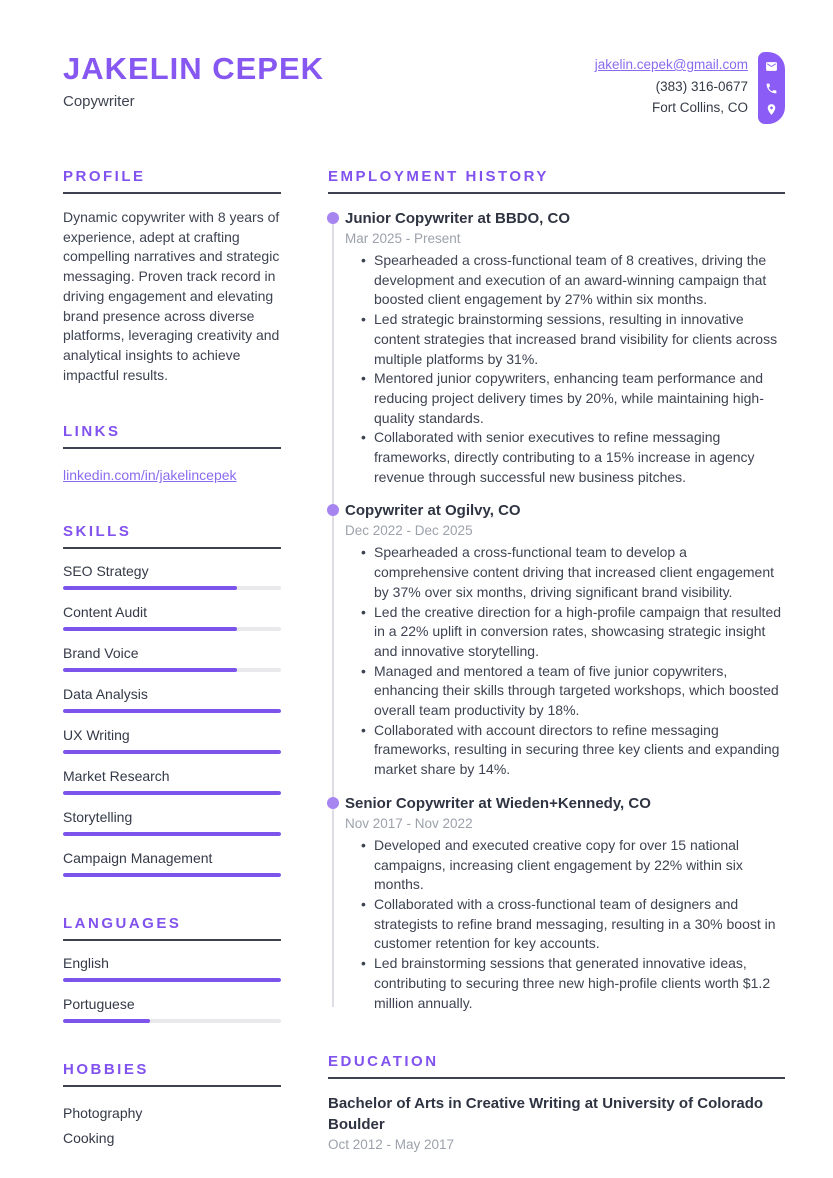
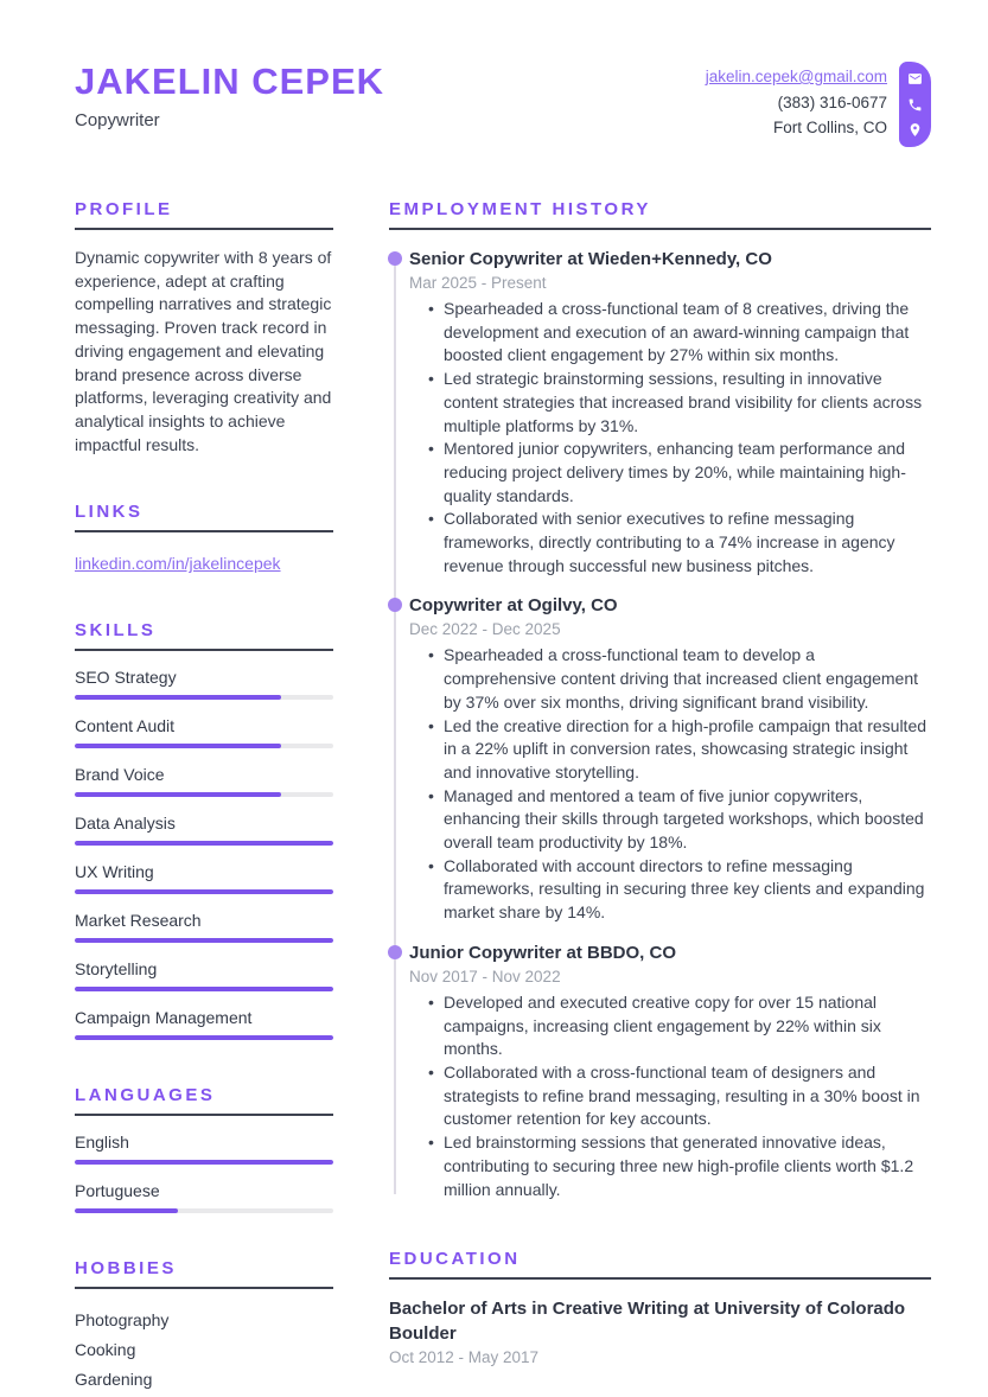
  JAKELIN CEPEK
  Copywriter
  jakelin.cepek@gmail.com
  (383) 316-0677
  Fort Collins, CO
  PROFILE
  Dynamic copywriter with 8 years of experience, adept at crafting compelling narratives and strategic messaging. Proven track record in driving engagement and elevating brand presence across diverse platforms, leveraging creativity and analytical insights to achieve impactful results.
  LINKS
  linkedin.com/in/jakelincepek
  SKILLS
  SEO Strategy
  Content Audit
  Brand Voice
  Data Analysis
  UX Writing
  Market Research
  Storytelling
  Campaign Management
  LANGUAGES
  English
  Portuguese
  HOBBIES
  Photography
  Cooking
+ Gardening
  EMPLOYMENT HISTORY
- Junior Copywriter at BBDO, CO
+ Senior Copywriter at Wieden+Kennedy, CO
  Mar 2025 - Present
  Spearheaded a cross-functional team of 8 creatives, driving the development and execution of an award-winning campaign that boosted client engagement by 27% within six months.
  Led strategic brainstorming sessions, resulting in innovative content strategies that increased brand visibility for clients across multiple platforms by 31%.
  Mentored junior copywriters, enhancing team performance and reducing project delivery times by 20%, while maintaining high-quality standards.
- Collaborated with senior executives to refine messaging frameworks, directly contributing to a 15% increase in agency revenue through successful new business pitches.
+ Collaborated with senior executives to refine messaging frameworks, directly contributing to a 74% increase in agency revenue through successful new business pitches.
  Copywriter at Ogilvy, CO
  Dec 2022 - Dec 2025
  Spearheaded a cross-functional team to develop a comprehensive content driving that increased client engagement by 37% over six months, driving significant brand visibility.
  Led the creative direction for a high-profile campaign that resulted in a 22% uplift in conversion rates, showcasing strategic insight and innovative storytelling.
  Managed and mentored a team of five junior copywriters, enhancing their skills through targeted workshops, which boosted overall team productivity by 18%.
  Collaborated with account directors to refine messaging frameworks, resulting in securing three key clients and expanding market share by 14%.
- Senior Copywriter at Wieden+Kennedy, CO
+ Junior Copywriter at BBDO, CO
  Nov 2017 - Nov 2022
  Developed and executed creative copy for over 15 national campaigns, increasing client engagement by 22% within six months.
  Collaborated with a cross-functional team of designers and strategists to refine brand messaging, resulting in a 30% boost in customer retention for key accounts.
  Led brainstorming sessions that generated innovative ideas, contributing to securing three new high-profile clients worth $1.2 million annually.
  EDUCATION
  Bachelor of Arts in Creative Writing at University of Colorado Boulder
  Oct 2012 - May 2017
